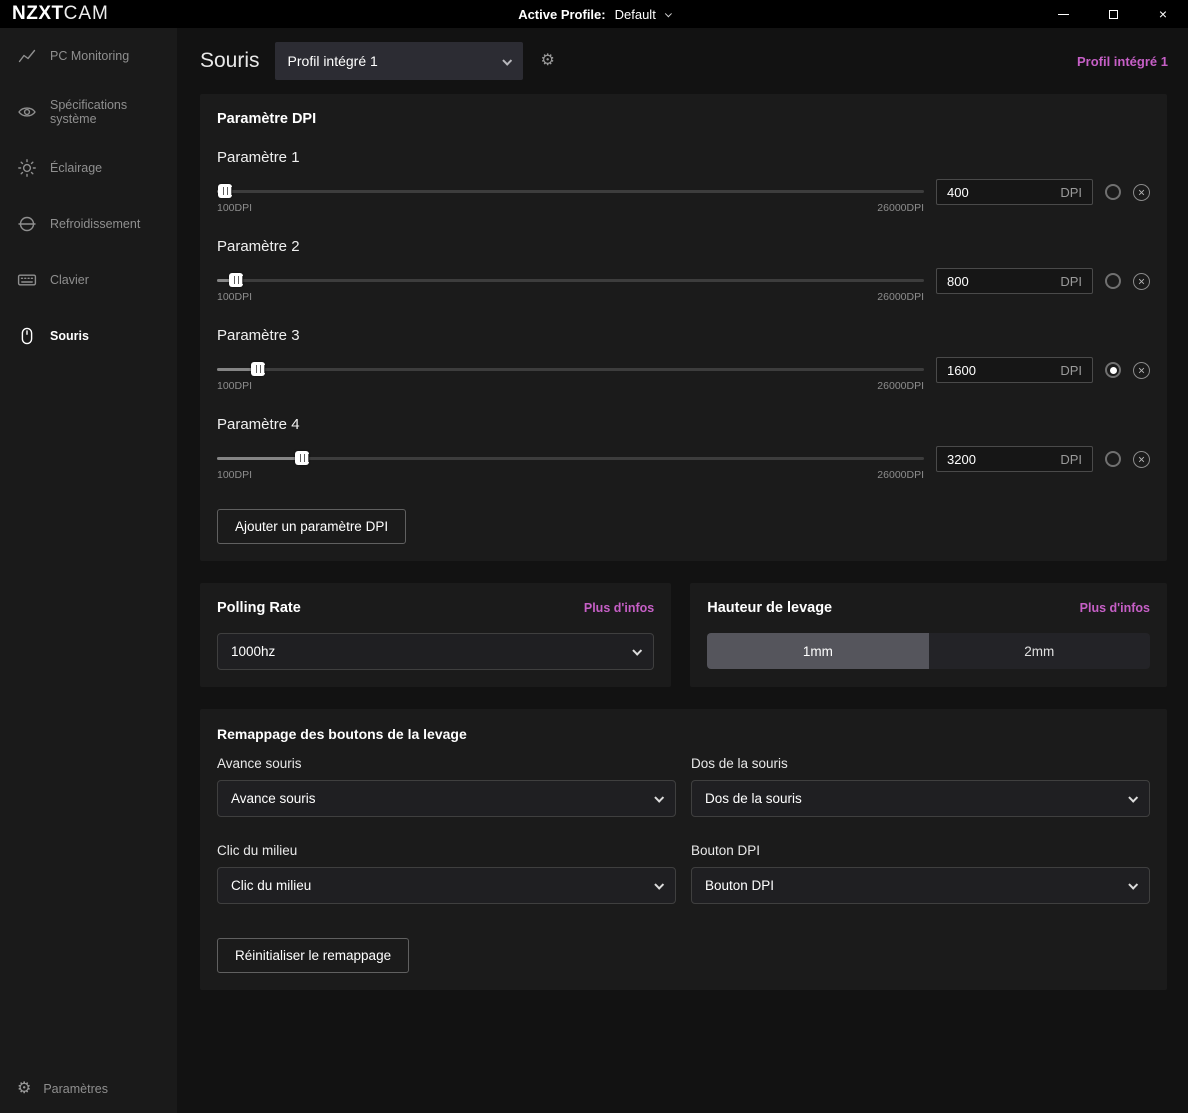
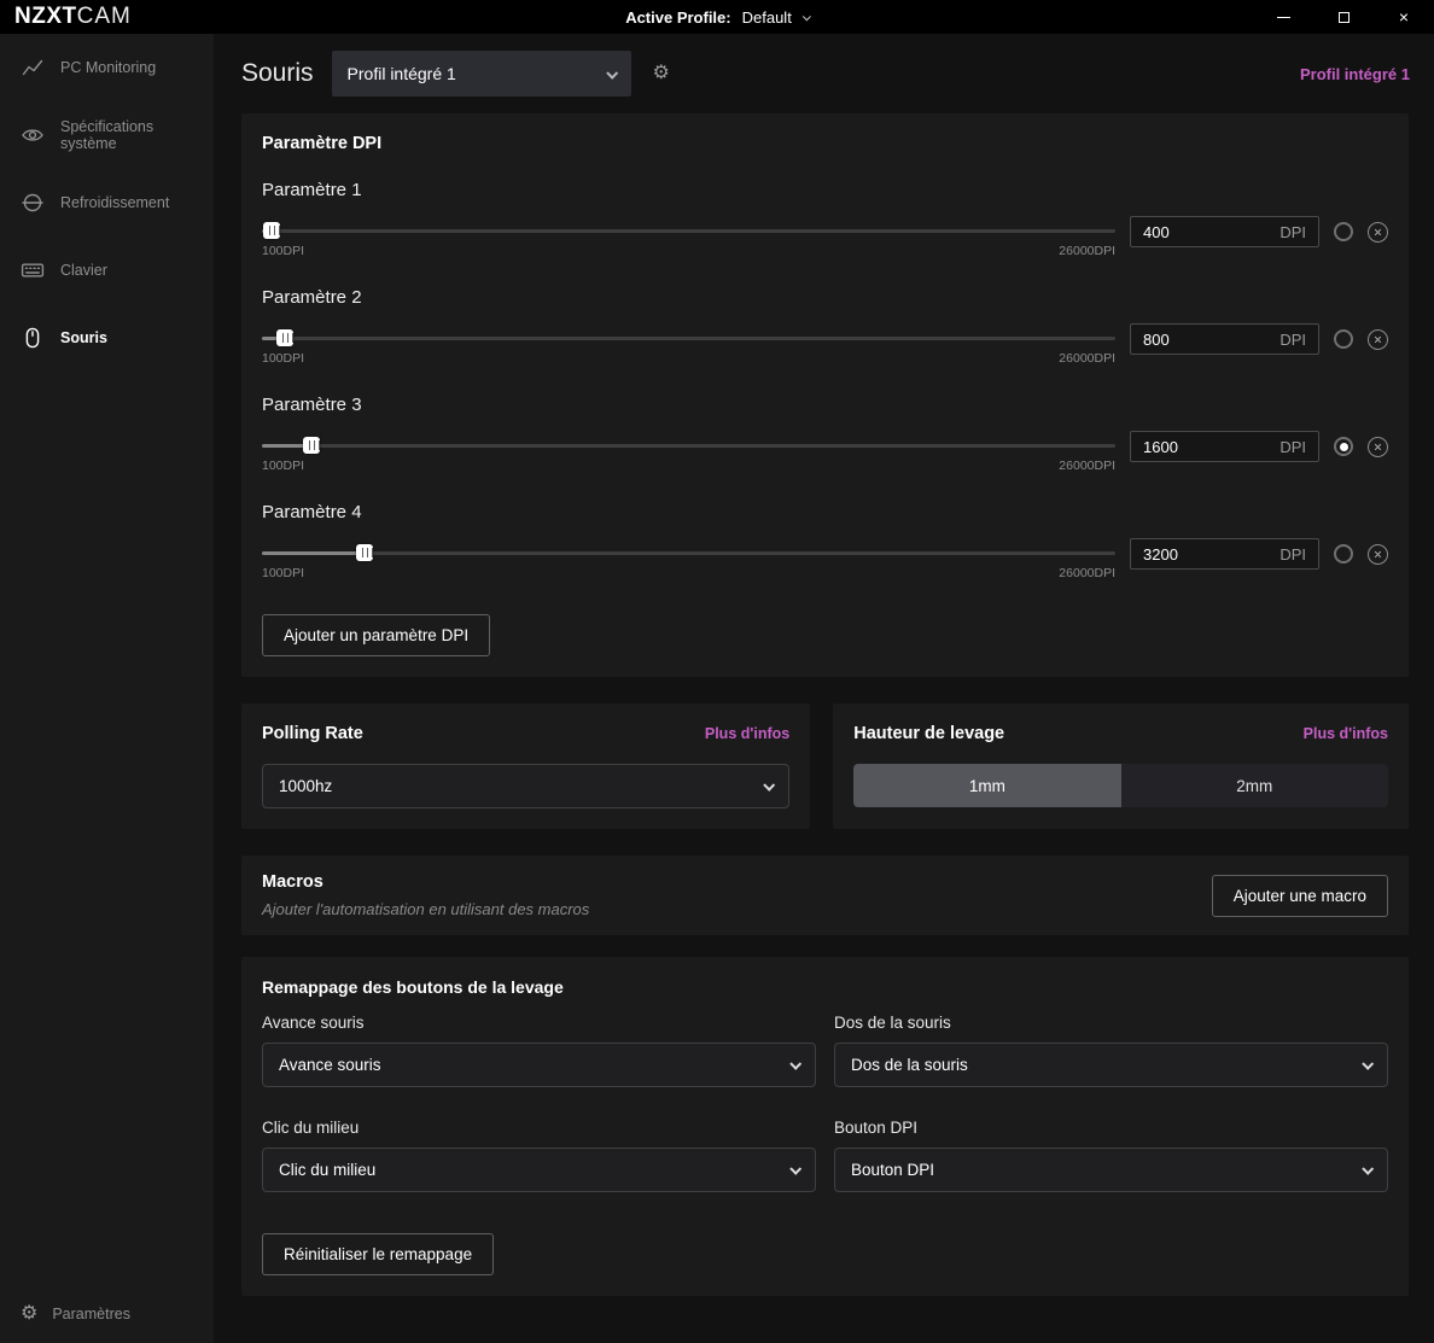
  NZXT
  CAM
  Active Profile:
  Default
  ×
  PC Monitoring
  Spécifications système
- Éclairage
  Refroidissement
  Clavier
  Souris
  ⚙
  Paramètres
  Souris
  Profil intégré 1
  ⚙
  Profil intégré 1
  Paramètre DPI
  Paramètre 1
  100DPI
  26000DPI
  400
  DPI
  ×
  Paramètre 2
  100DPI
  26000DPI
  800
  DPI
  ×
  Paramètre 3
  100DPI
  26000DPI
  1600
  DPI
  ×
  Paramètre 4
  100DPI
  26000DPI
  3200
  DPI
  ×
  Ajouter un paramètre DPI
  Polling Rate
  Plus d'infos
  1000hz
  Hauteur de levage
  Plus d'infos
  1mm
  2mm
+ Macros
+ Ajouter l'automatisation en utilisant des macros
+ Ajouter une macro
  Remappage des boutons de la levage
  Avance souris
  Avance souris
  Dos de la souris
  Dos de la souris
  Clic du milieu
  Clic du milieu
  Bouton DPI
  Bouton DPI
  Réinitialiser le remappage
